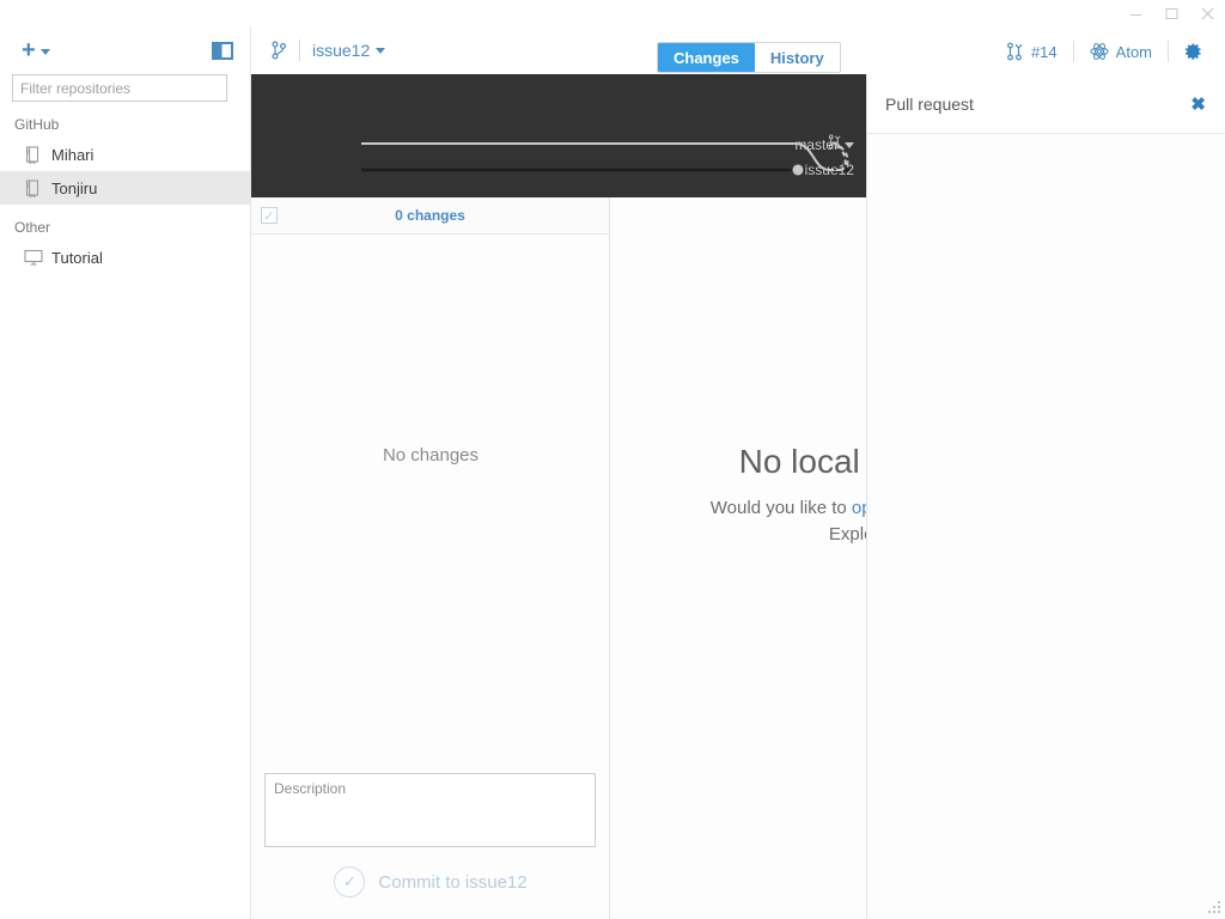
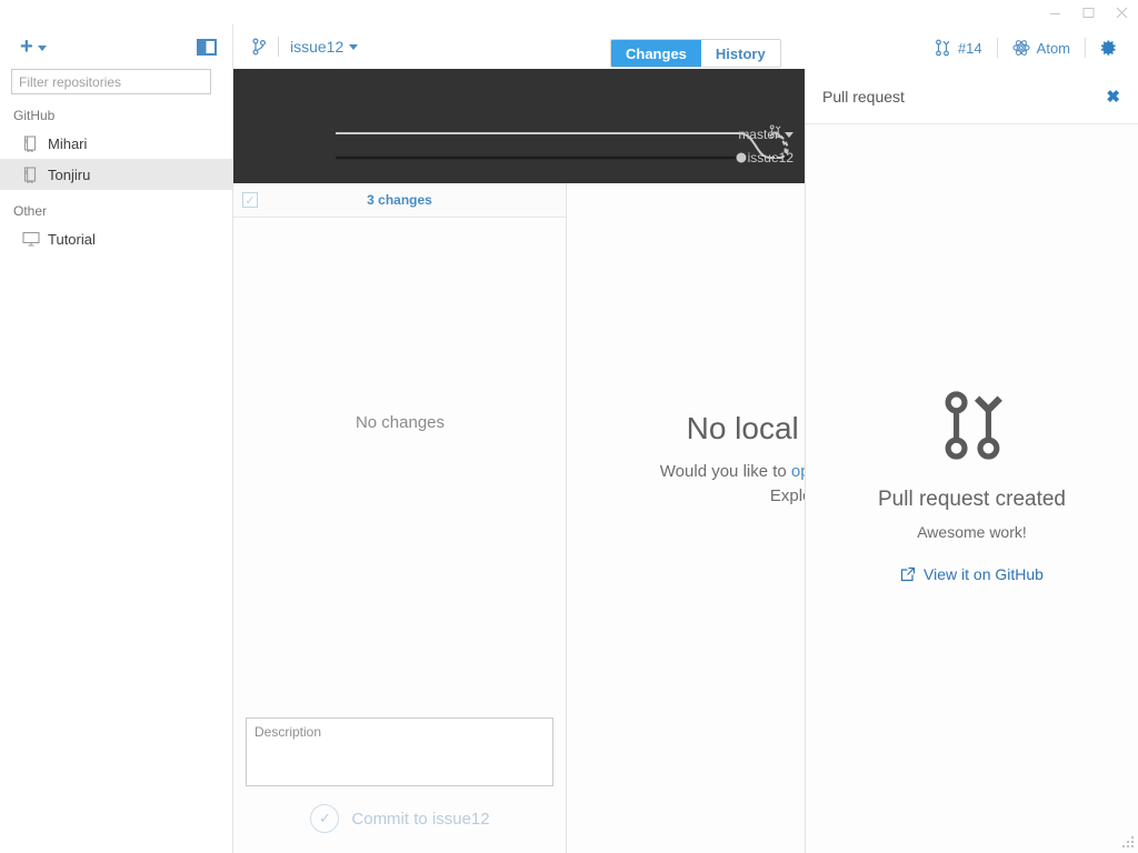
  +
  Filter repositories
  GitHub
  Mihari
  Tonjiru
  Other
  Tutorial
  issue12
  Changes
  History
  #14
  Atom
  master
  issue12
  ✓
- 0 changes
+ 3 changes
  No changes
  Description
  ✓
  Commit to issue12
  Pull request
  ✖
+ Pull request created
+ Awesome work!
+ View it on GitHub
